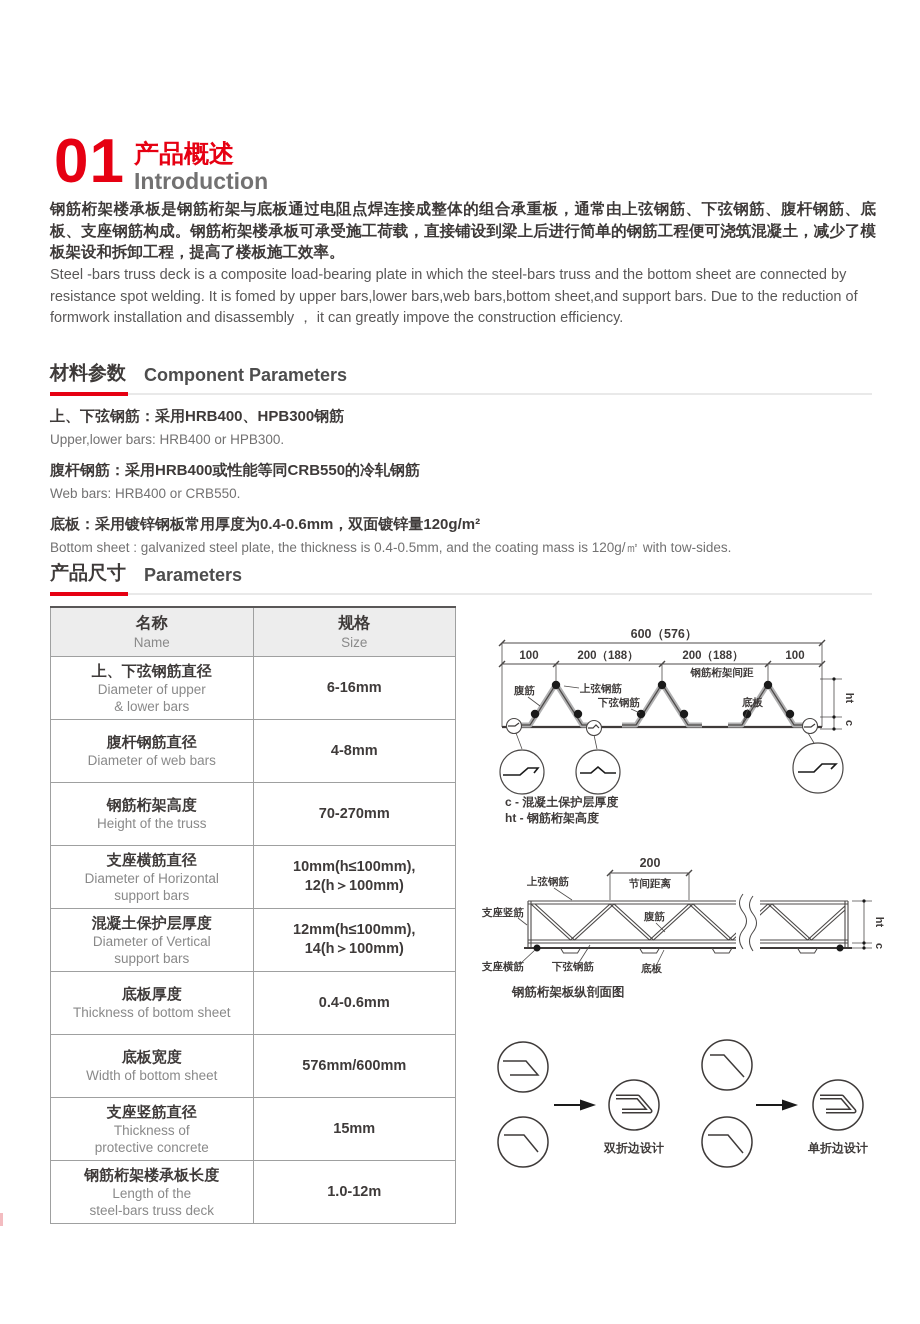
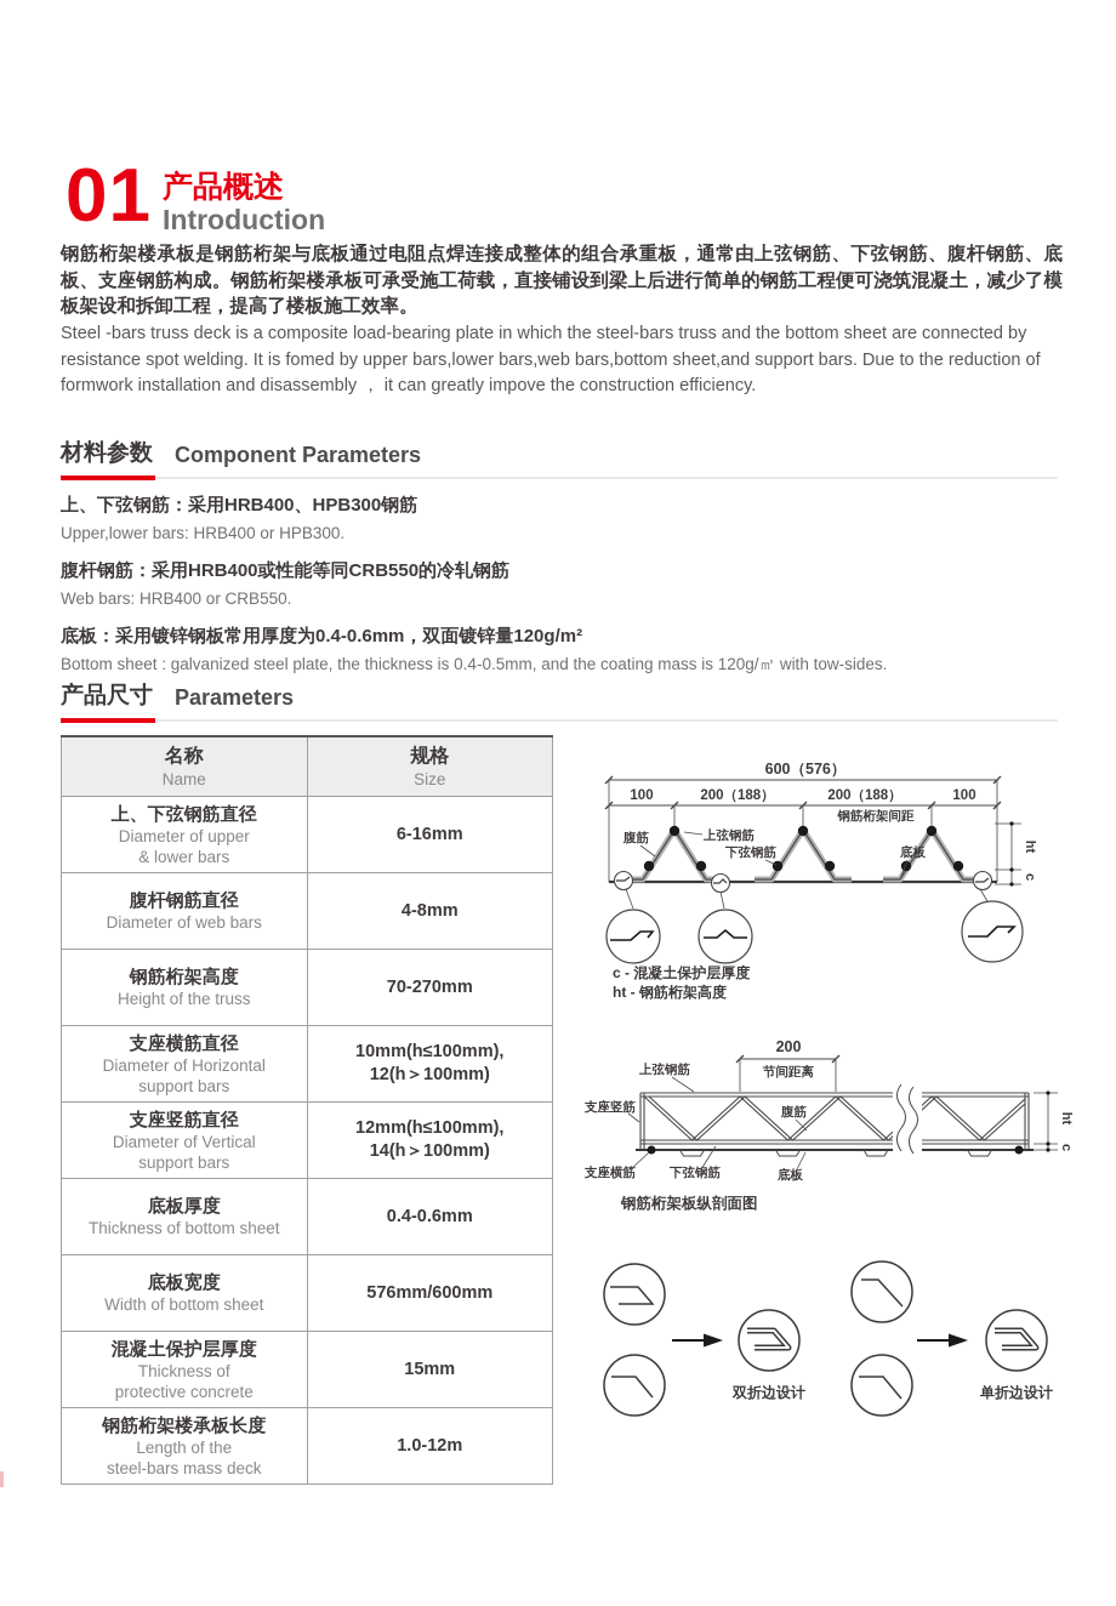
  01
  产品概述
  Introduction
  钢筋桁架楼承板是钢筋桁架与底板通过电阻点焊连接成整体的组合承重板，通常由上弦钢筋、下弦钢筋、腹杆钢筋、底板、支座钢筋构成。钢筋桁架楼承板可承受施工荷载，直接铺设到梁上后进行简单的钢筋工程便可浇筑混凝土，减少了模板架设和拆卸工程，提高了楼板施工效率。
  Steel -bars truss deck is a composite load-bearing plate in which the steel-bars truss and the bottom sheet are connected by resistance spot welding. It is fomed by upper bars,lower bars,web bars,bottom sheet,and support bars. Due to the reduction of formwork installation and disassembly ， it can greatly impove the construction efficiency.
  材料参数
  Component Parameters
  上、下弦钢筋：采用HRB400、HPB300钢筋
  Upper,lower bars: HRB400 or HPB300.
  腹杆钢筋：采用HRB400或性能等同CRB550的冷轧钢筋
  Web bars: HRB400 or CRB550.
  底板：采用镀锌钢板常用厚度为0.4-0.6mm，双面镀锌量120g/m²
  Bottom sheet : galvanized steel plate, the thickness is 0.4-0.5mm, and the coating mass is 120g/㎡ with tow-sides.
  产品尺寸
  Parameters
  名称 Name	规格 Size
  上、下弦钢筋直径Diameter of upper & lower bars	6-16mm
  腹杆钢筋直径Diameter of web bars	4-8mm
  钢筋桁架高度Height of the truss	70-270mm
  支座横筋直径Diameter of Horizontal support bars	10mm(h≤100mm), 12(h＞100mm)
- 混凝土保护层厚度Diameter of Vertical support bars	12mm(h≤100mm), 14(h＞100mm)
+ 支座竖筋直径Diameter of Vertical support bars	12mm(h≤100mm), 14(h＞100mm)
  底板厚度Thickness of bottom sheet	0.4-0.6mm
  底板宽度Width of bottom sheet	576mm/600mm
- 支座竖筋直径Thickness of protective concrete	15mm
+ 混凝土保护层厚度Thickness of protective concrete	15mm
- 钢筋桁架楼承板长度Length of the steel-bars truss deck	1.0-12m
+ 钢筋桁架楼承板长度Length of the steel-bars mass deck	1.0-12m
  600（576）
  100
  200（188）
  200（188）
  100
  钢筋桁架间距
  腹筋
  上弦钢筋
  下弦钢筋
  底板
  c - 混凝土保护层厚度
  ht - 钢筋桁架高度
  200
  节间距离
  上弦钢筋
  支座竖筋
  腹筋
  支座横筋
  下弦钢筋
  底板
  钢筋桁架板纵剖面图
  双折边设计
  单折边设计
